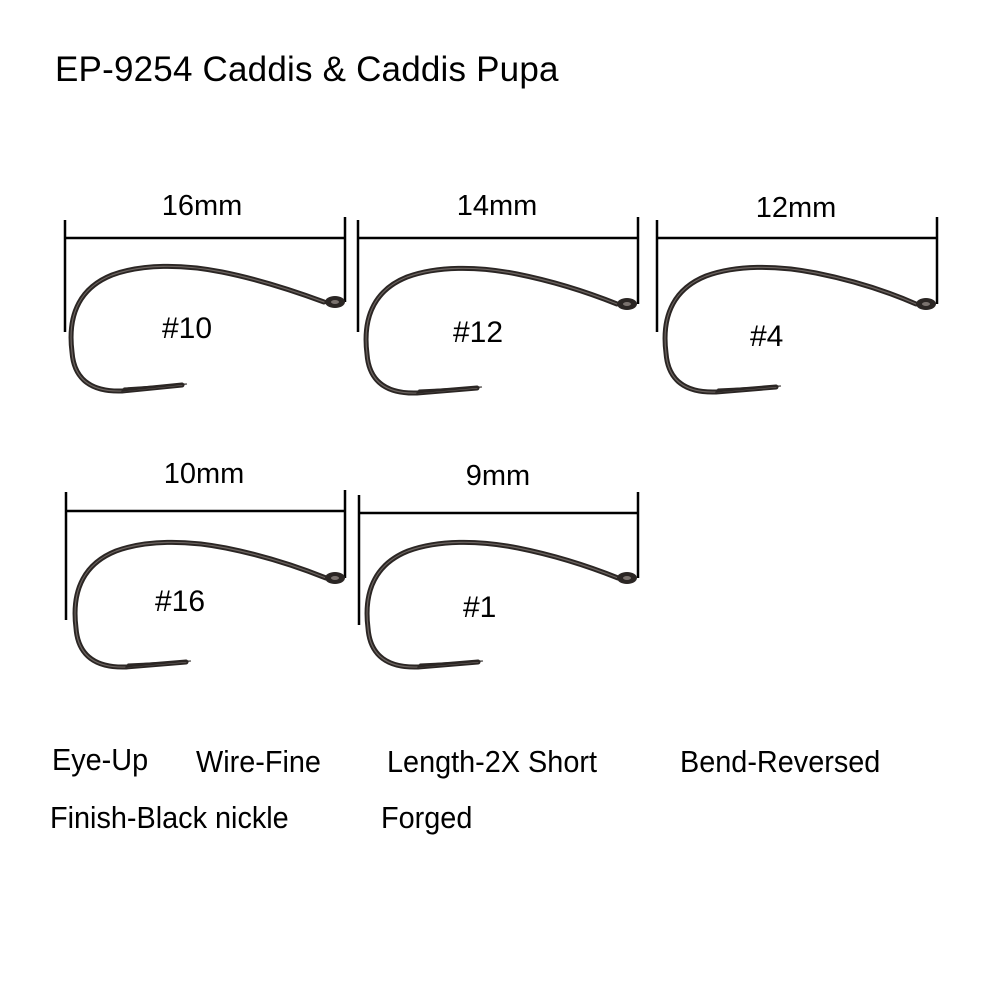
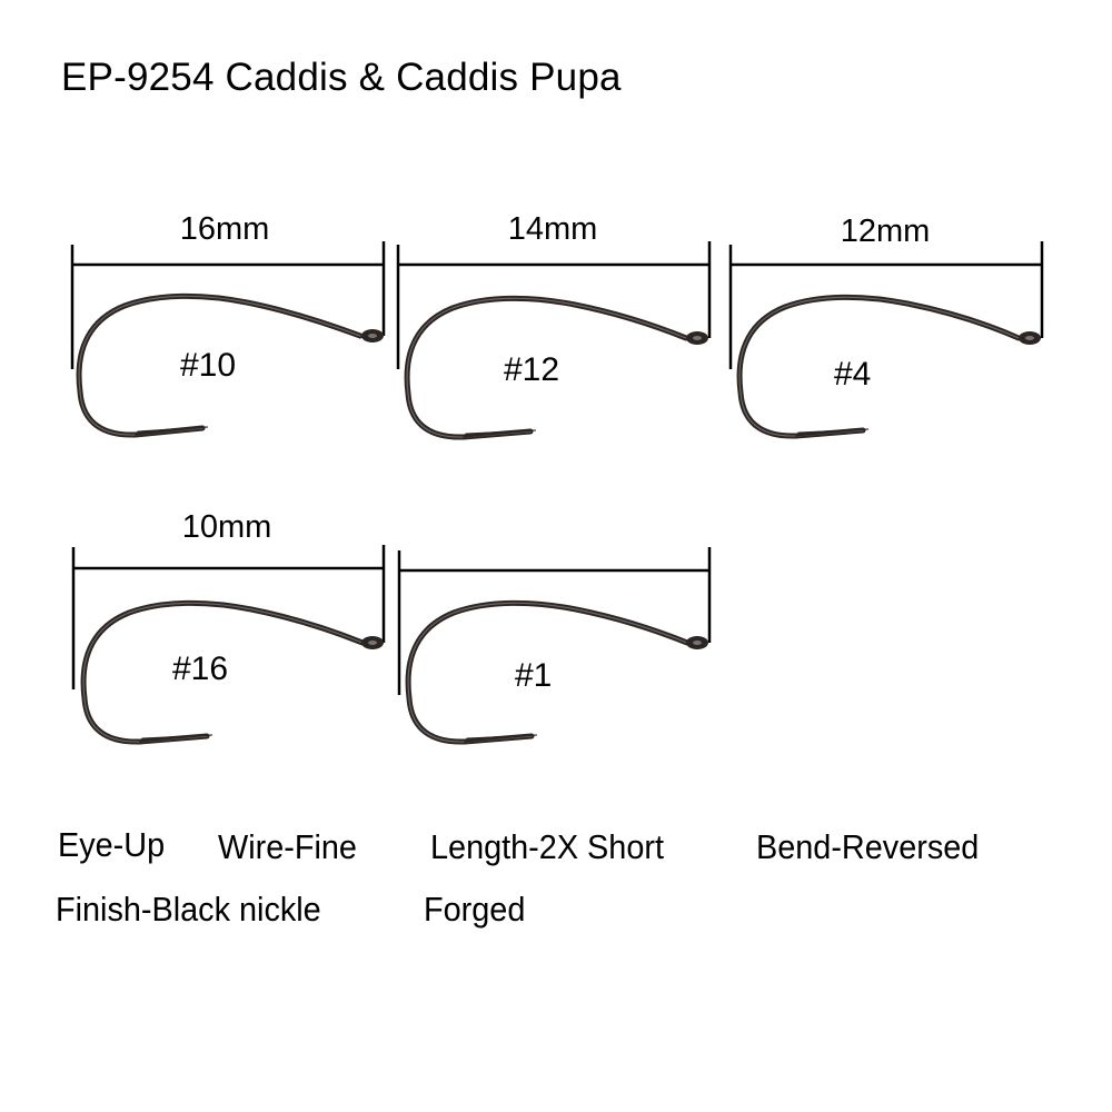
  EP-9254 Caddis & Caddis Pupa
  16mm
  #10
  14mm
  #12
  12mm
  #4
  10mm
  #16
- 9mm
  #1
  Eye-Up
  Wire-Fine
  Length-2X Short
  Bend-Reversed
  Finish-Black nickle
  Forged
